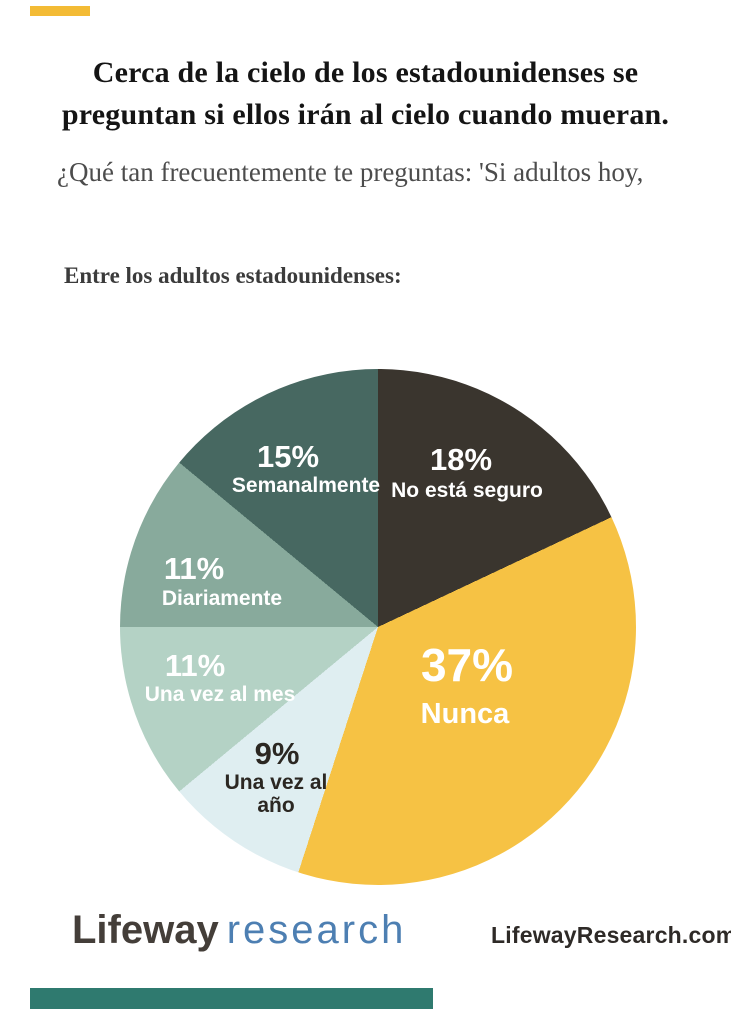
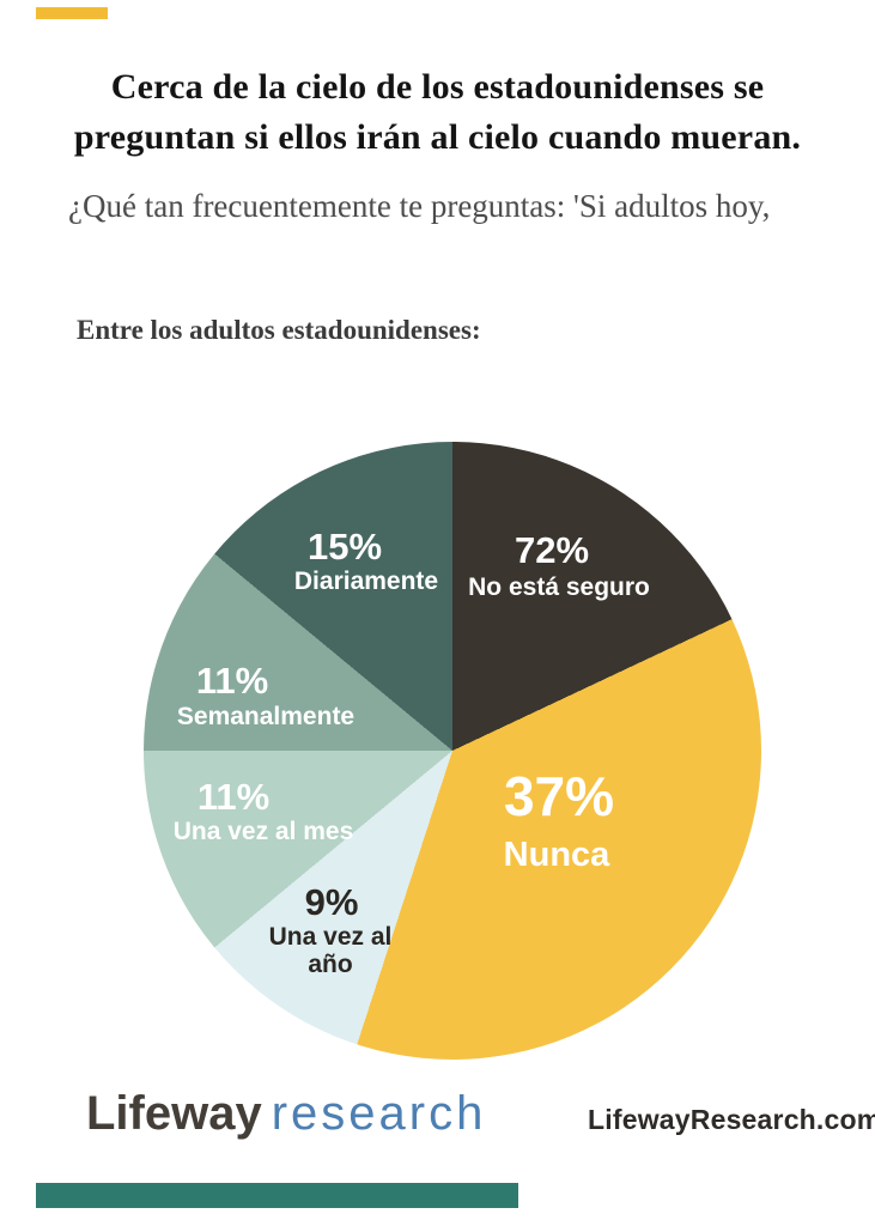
  Cerca de la cielo de los estadounidenses se
  preguntan si ellos irán al cielo cuando mueran.
  ¿Qué tan frecuentemente te preguntas: 'Si adultos hoy,
  Entre los adultos estadounidenses:
- 18%
+ 72%
  No está seguro
  37%
  Nunca
  9%
  Una vez al año
  11%
  Una vez al mes
  11%
- Diariamente
+ Semanalmente
  15%
- Semanalmente
+ Diariamente
  Lifeway research
  LifewayResearch.com
